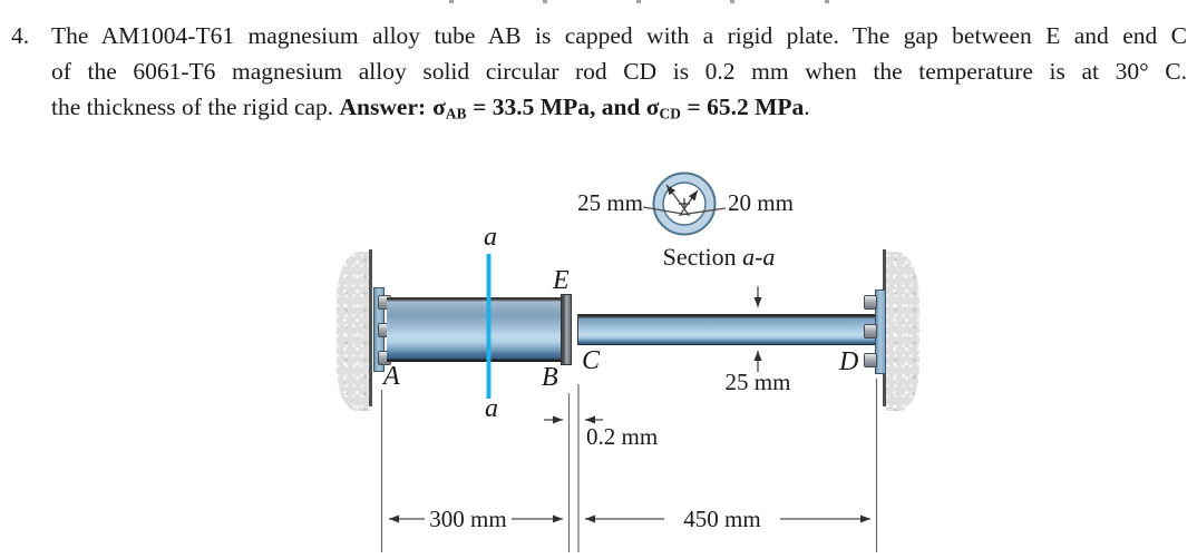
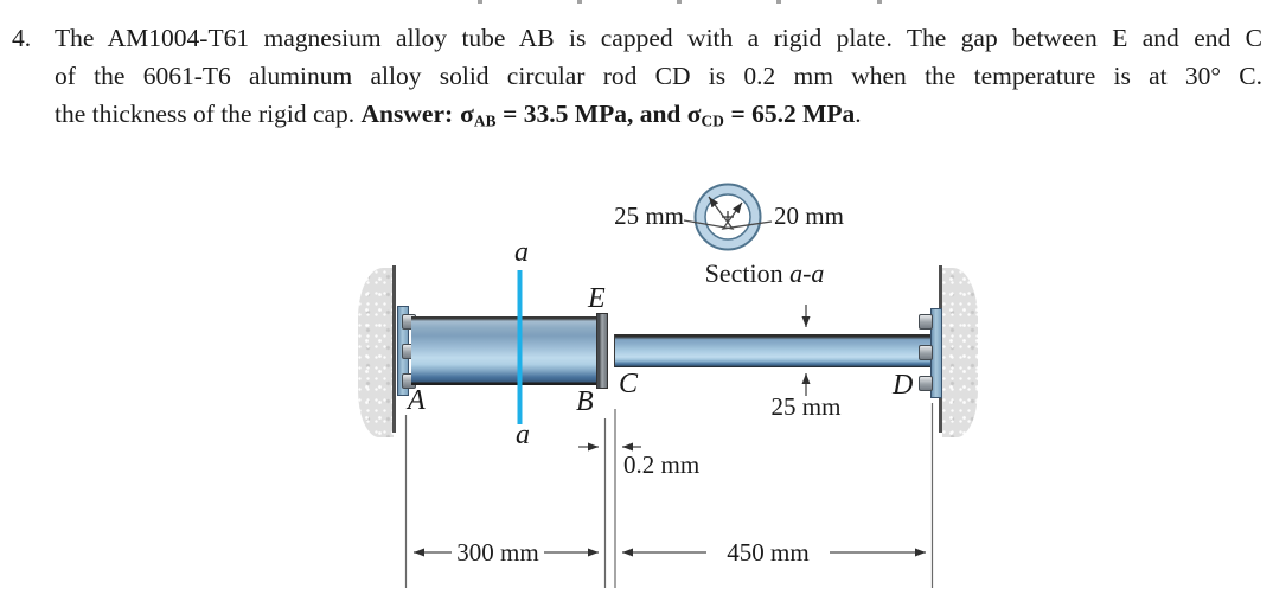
  4.
  The AM1004-T61 magnesium alloy tube AB is capped with a rigid plate. The gap between E and end C
- of the 6061-T6 magnesium alloy solid circular rod CD is 0.2 mm when the temperature is at 30° C.
+ of the 6061-T6 aluminum alloy solid circular rod CD is 0.2 mm when the temperature is at 30° C.
  the thickness of the rigid cap. Answer: σAB = 33.5 MPa, and σCD = 65.2 MPa.
  25 mm
  20 mm
  Section a-a
  a
  a
  E
  A
  B
  C
  D
  25 mm
  0.2 mm
  300 mm
  450 mm
